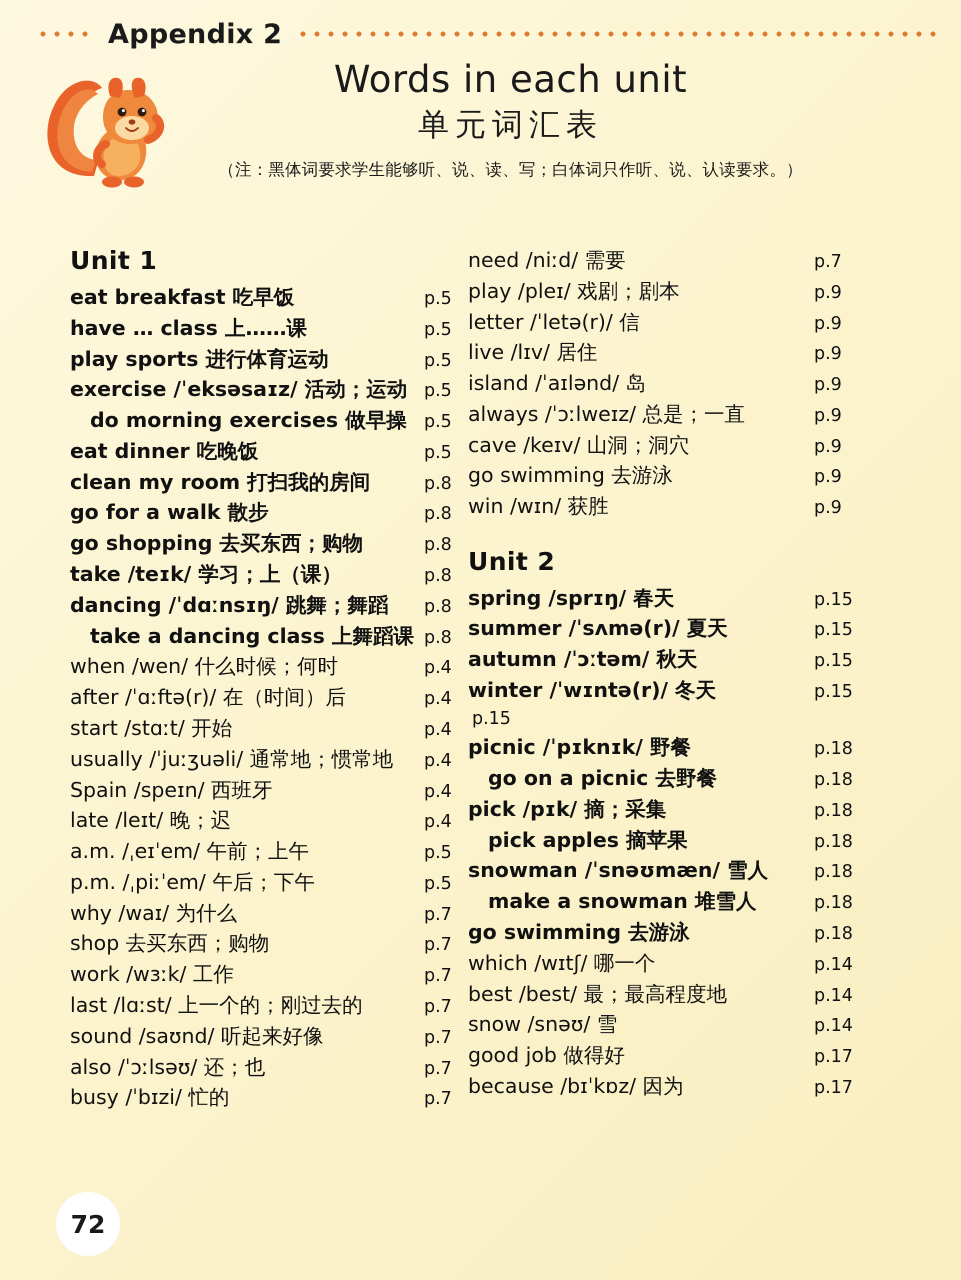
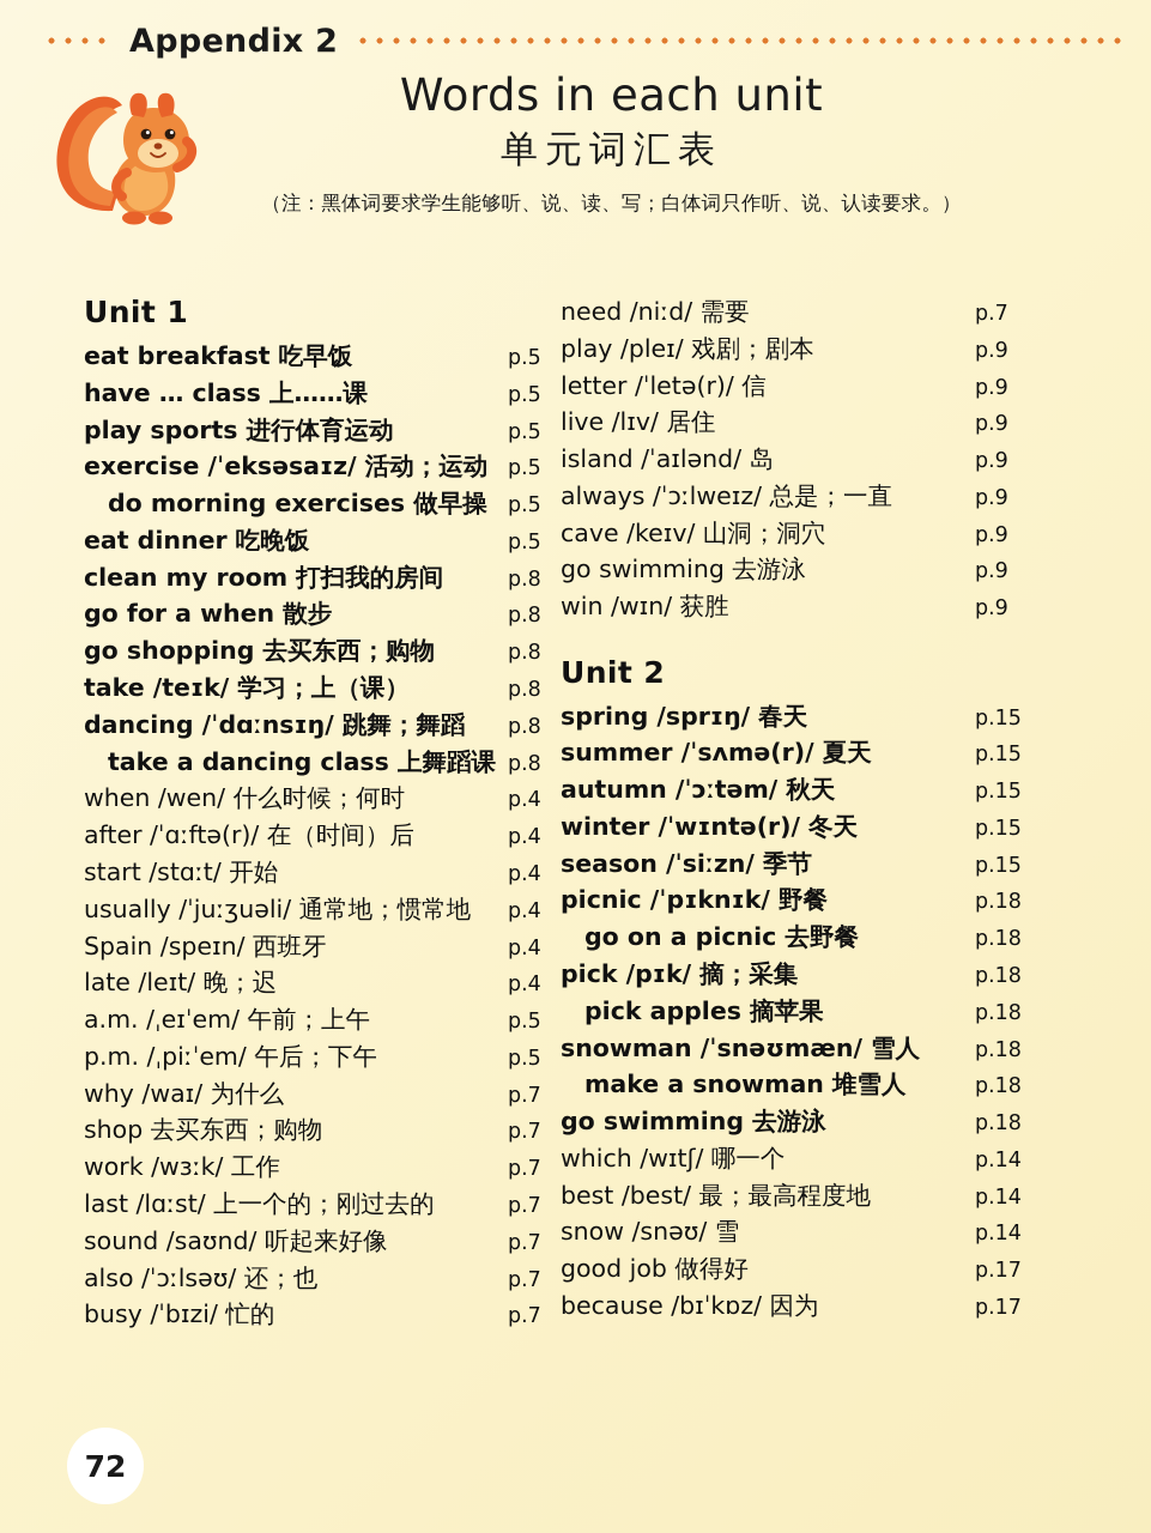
  Appendix 2
  Words in each unit
  单元词汇表
  （注：黑体词要求学生能够听、说、读、写；白体词只作听、说、认读要求。）
  Unit 1
  eat breakfast 吃早饭
  p.5
  have … class 上……课
  p.5
  play sports 进行体育运动
  p.5
  exercise /ˈeksəsaɪz/ 活动；运动
  p.5
  do morning exercises 做早操
  p.5
  eat dinner 吃晚饭
  p.5
  clean my room 打扫我的房间
  p.8
- go for a walk 散步
+ go for a when 散步
  p.8
  go shopping 去买东西；购物
  p.8
  take /teɪk/ 学习；上（课）
  p.8
  dancing /ˈdɑːnsɪŋ/ 跳舞；舞蹈
  p.8
  take a dancing class 上舞蹈课
  p.8
  when /wen/ 什么时候；何时
  p.4
  after /ˈɑːftə(r)/ 在（时间）后
  p.4
  start /stɑːt/ 开始
  p.4
  usually /ˈjuːʒuəli/ 通常地；惯常地
  p.4
  Spain /speɪn/ 西班牙
  p.4
  late /leɪt/ 晚；迟
  p.4
  a.m. /ˌeɪˈem/ 午前；上午
  p.5
  p.m. /ˌpiːˈem/ 午后；下午
  p.5
  why /waɪ/ 为什么
  p.7
  shop 去买东西；购物
  p.7
  work /wɜːk/ 工作
  p.7
  last /lɑːst/ 上一个的；刚过去的
  p.7
  sound /saʊnd/ 听起来好像
  p.7
  also /ˈɔːlsəʊ/ 还；也
  p.7
  busy /ˈbɪzi/ 忙的
  p.7
  need /niːd/ 需要
  p.7
  play /pleɪ/ 戏剧；剧本
  p.9
  letter /ˈletə(r)/ 信
  p.9
  live /lɪv/ 居住
  p.9
  island /ˈaɪlənd/ 岛
  p.9
  always /ˈɔːlweɪz/ 总是；一直
  p.9
  cave /keɪv/ 山洞；洞穴
  p.9
  go swimming 去游泳
  p.9
  win /wɪn/ 获胜
  p.9
  Unit 2
  spring /sprɪŋ/ 春天
  p.15
  summer /ˈsʌmə(r)/ 夏天
  p.15
  autumn /ˈɔːtəm/ 秋天
  p.15
  winter /ˈwɪntə(r)/ 冬天
  p.15
+ season /ˈsiːzn/ 季节
  p.15
  picnic /ˈpɪknɪk/ 野餐
  p.18
  go on a picnic 去野餐
  p.18
  pick /pɪk/ 摘；采集
  p.18
  pick apples 摘苹果
  p.18
  snowman /ˈsnəʊmæn/ 雪人
  p.18
  make a snowman 堆雪人
  p.18
  go swimming 去游泳
  p.18
  which /wɪtʃ/ 哪一个
  p.14
  best /best/ 最；最高程度地
  p.14
  snow /snəʊ/ 雪
  p.14
  good job 做得好
  p.17
  because /bɪˈkɒz/ 因为
  p.17
  72
